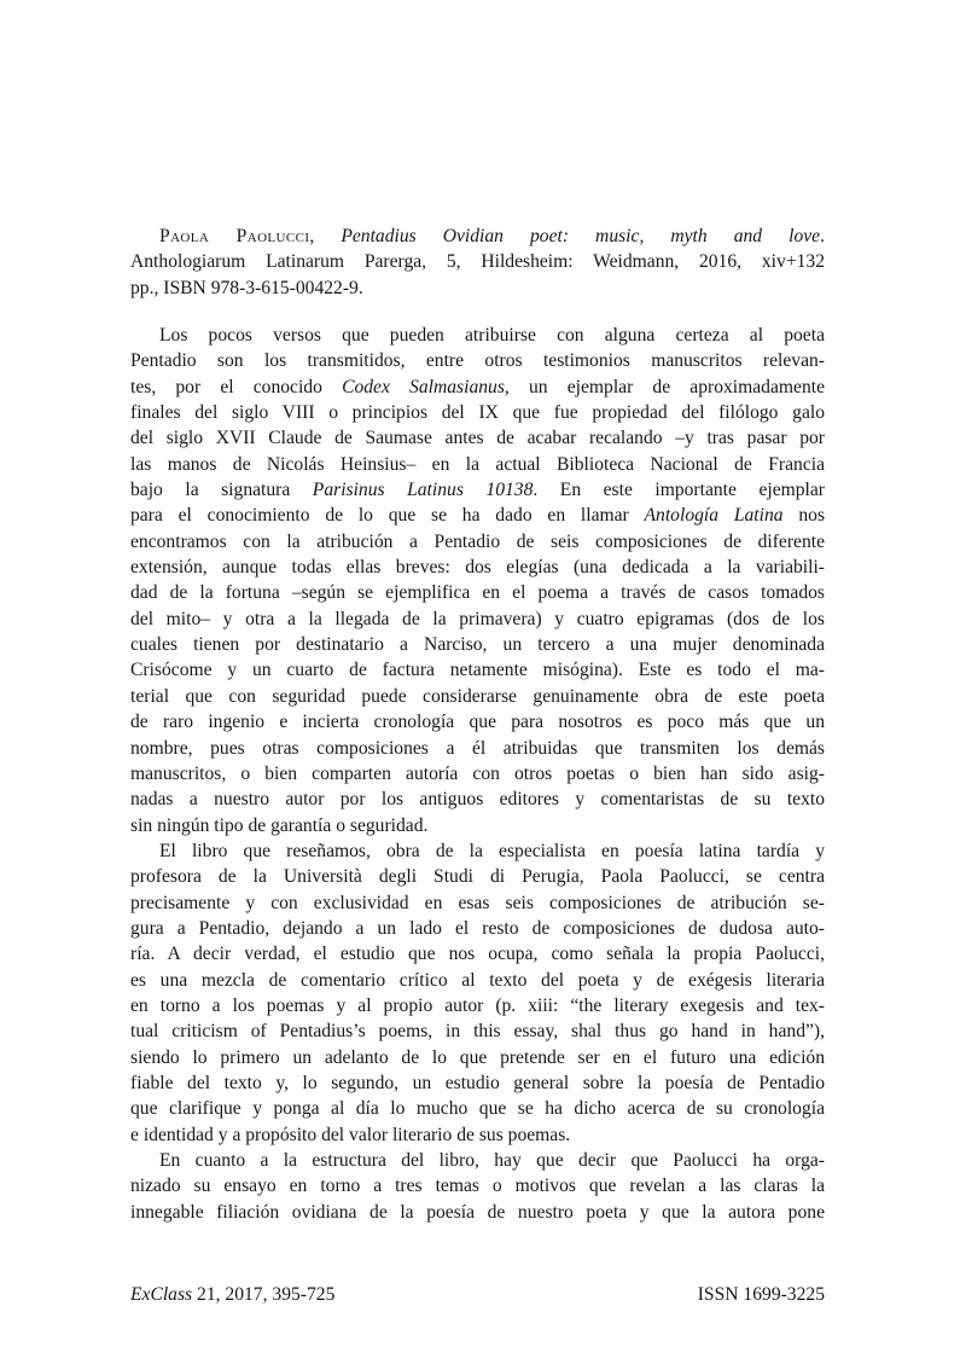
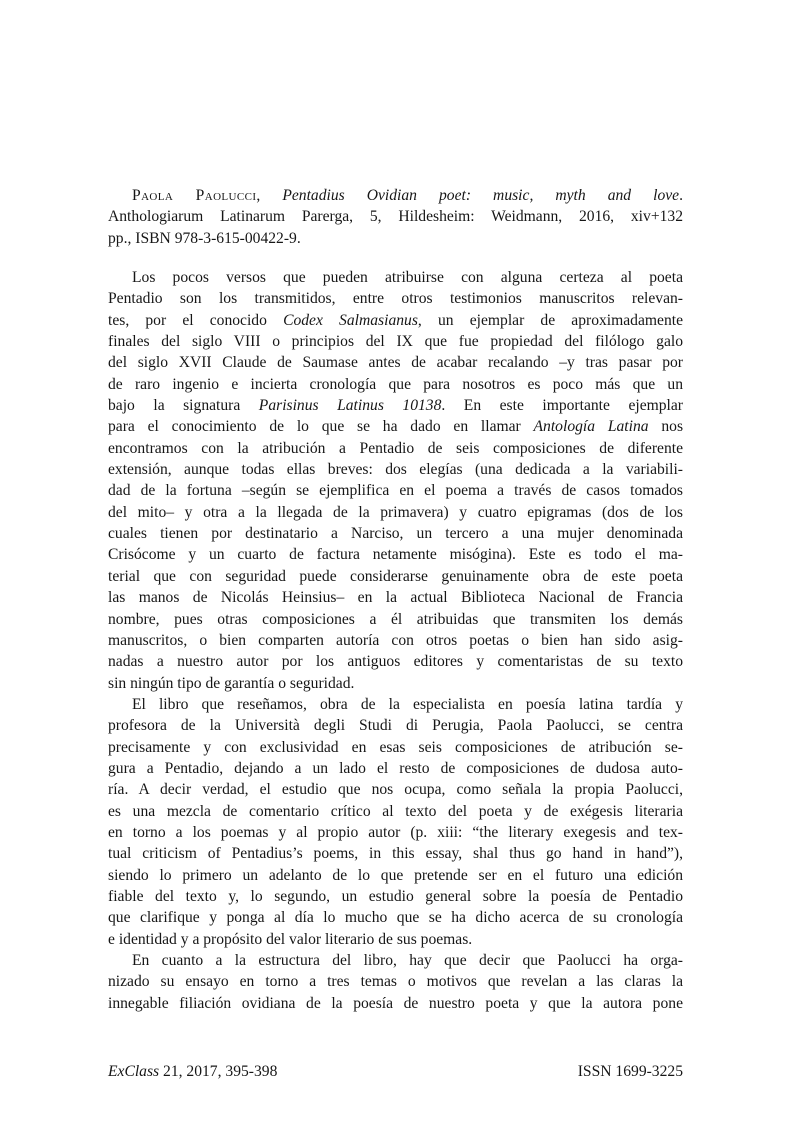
  Paola Paolucci, Pentadius Ovidian poet: music, myth and love.
  Anthologiarum Latinarum Parerga, 5, Hildesheim: Weidmann, 2016, xiv+132
  pp., ISBN 978-3-615-00422-9.
  Los pocos versos que pueden atribuirse con alguna certeza al poeta
  Pentadio son los transmitidos, entre otros testimonios manuscritos relevan-
  tes, por el conocido Codex Salmasianus, un ejemplar de aproximadamente
  finales del siglo VIII o principios del IX que fue propiedad del filólogo galo
  del siglo XVII Claude de Saumase antes de acabar recalando –y tras pasar por
- las manos de Nicolás Heinsius– en la actual Biblioteca Nacional de Francia
+ de raro ingenio e incierta cronología que para nosotros es poco más que un
  bajo la signatura Parisinus Latinus 10138. En este importante ejemplar
  para el conocimiento de lo que se ha dado en llamar Antología Latina nos
  encontramos con la atribución a Pentadio de seis composiciones de diferente
  extensión, aunque todas ellas breves: dos elegías (una dedicada a la variabili-
  dad de la fortuna –según se ejemplifica en el poema a través de casos tomados
  del mito– y otra a la llegada de la primavera) y cuatro epigramas (dos de los
  cuales tienen por destinatario a Narciso, un tercero a una mujer denominada
  Crisócome y un cuarto de factura netamente misógina). Este es todo el ma-
  terial que con seguridad puede considerarse genuinamente obra de este poeta
- de raro ingenio e incierta cronología que para nosotros es poco más que un
+ las manos de Nicolás Heinsius– en la actual Biblioteca Nacional de Francia
  nombre, pues otras composiciones a él atribuidas que transmiten los demás
  manuscritos, o bien comparten autoría con otros poetas o bien han sido asig-
  nadas a nuestro autor por los antiguos editores y comentaristas de su texto
  sin ningún tipo de garantía o seguridad.
  El libro que reseñamos, obra de la especialista en poesía latina tardía y
  profesora de la Università degli Studi di Perugia, Paola Paolucci, se centra
  precisamente y con exclusividad en esas seis composiciones de atribución se-
  gura a Pentadio, dejando a un lado el resto de composiciones de dudosa auto-
  ría. A decir verdad, el estudio que nos ocupa, como señala la propia Paolucci,
  es una mezcla de comentario crítico al texto del poeta y de exégesis literaria
  en torno a los poemas y al propio autor (p. xiii: “the literary exegesis and tex-
  tual criticism of Pentadius’s poems, in this essay, shal thus go hand in hand”),
  siendo lo primero un adelanto de lo que pretende ser en el futuro una edición
  fiable del texto y, lo segundo, un estudio general sobre la poesía de Pentadio
  que clarifique y ponga al día lo mucho que se ha dicho acerca de su cronología
  e identidad y a propósito del valor literario de sus poemas.
  En cuanto a la estructura del libro, hay que decir que Paolucci ha orga-
  nizado su ensayo en torno a tres temas o motivos que revelan a las claras la
  innegable filiación ovidiana de la poesía de nuestro poeta y que la autora pone
- ExClass 21, 2017, 395-725
+ ExClass 21, 2017, 395-398
  ISSN 1699-3225
